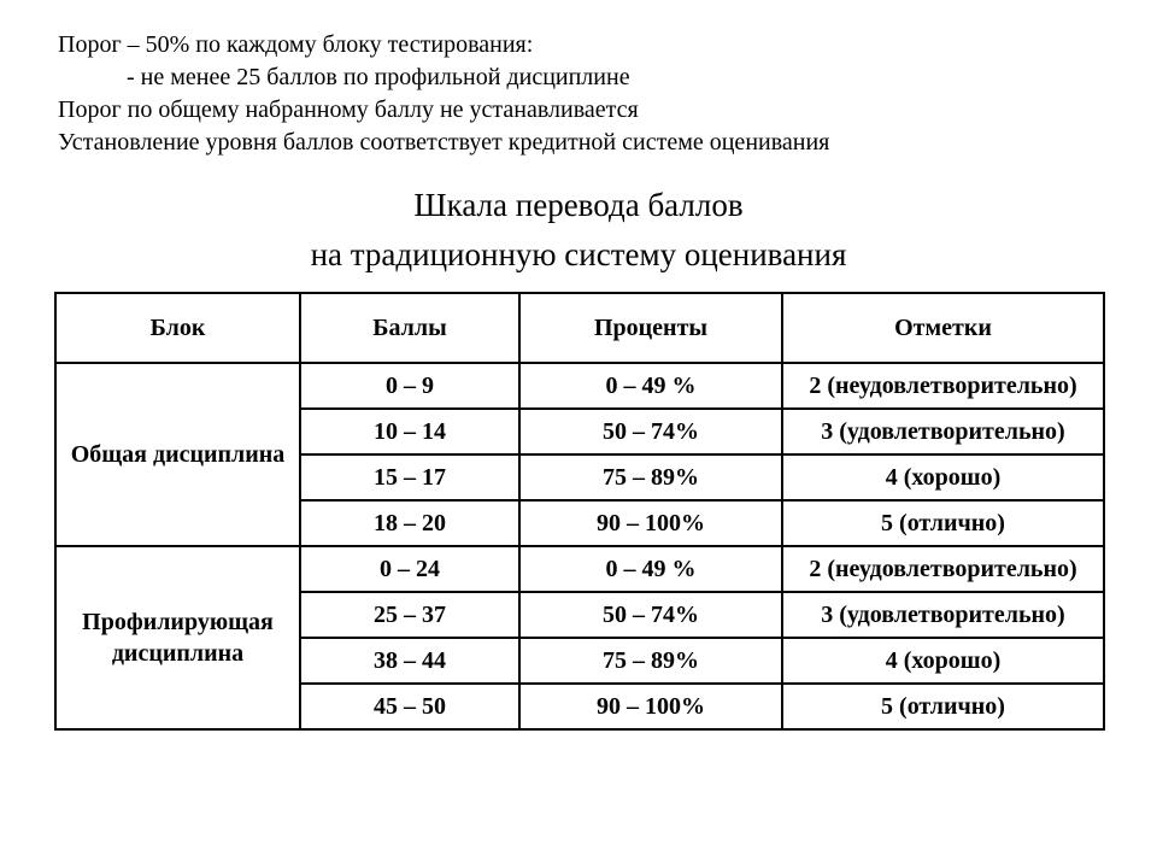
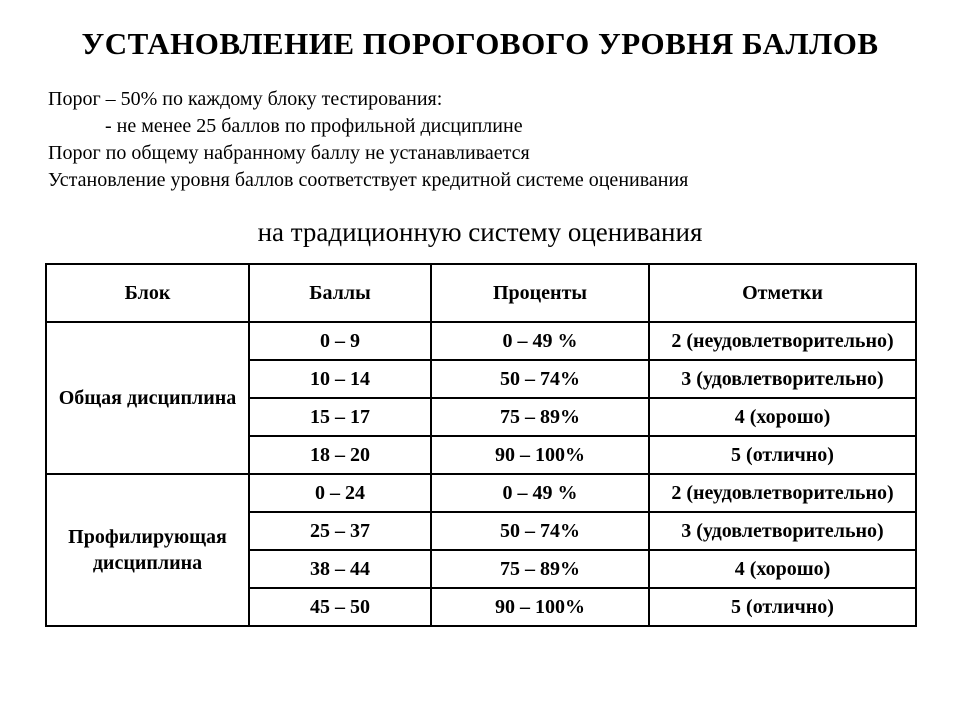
+ УСТАНОВЛЕНИЕ ПОРОГОВОГО УРОВНЯ БАЛЛОВ
  Порог – 50% по каждому блоку тестирования:
  - не менее 25 баллов по профильной дисциплине
  Порог по общему набранному баллу не устанавливается
  Установление уровня баллов соответствует кредитной системе оценивания
- Шкала перевода баллов
  на традиционную систему оценивания
  Блок	Баллы	Проценты	Отметки
  Общая дисциплина	0 – 9	0 – 49 %	2 (неудовлетворительно)
  10 – 14	50 – 74%	3 (удовлетворительно)
  15 – 17	75 – 89%	4 (хорошо)
  18 – 20	90 – 100%	5 (отлично)
  Профилирующая дисциплина	0 – 24	0 – 49 %	2 (неудовлетворительно)
  25 – 37	50 – 74%	3 (удовлетворительно)
  38 – 44	75 – 89%	4 (хорошо)
  45 – 50	90 – 100%	5 (отлично)
